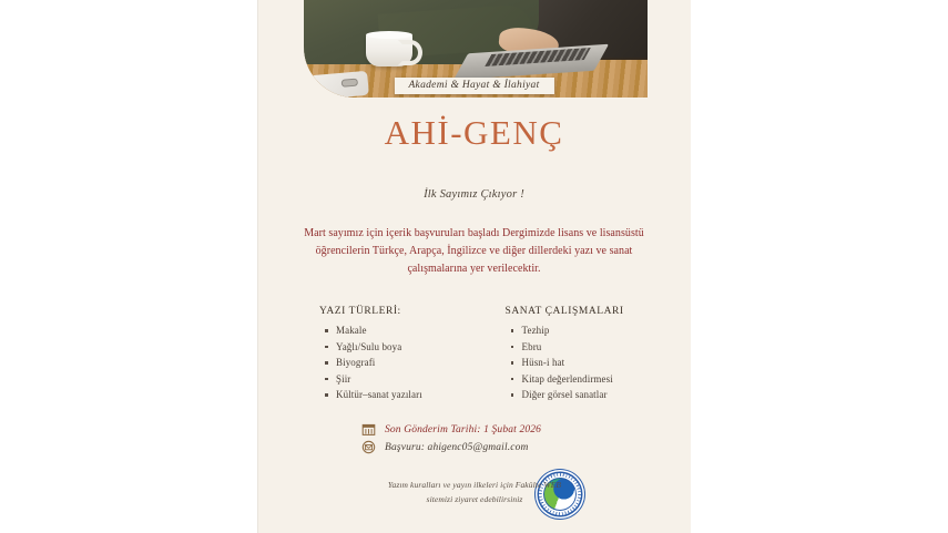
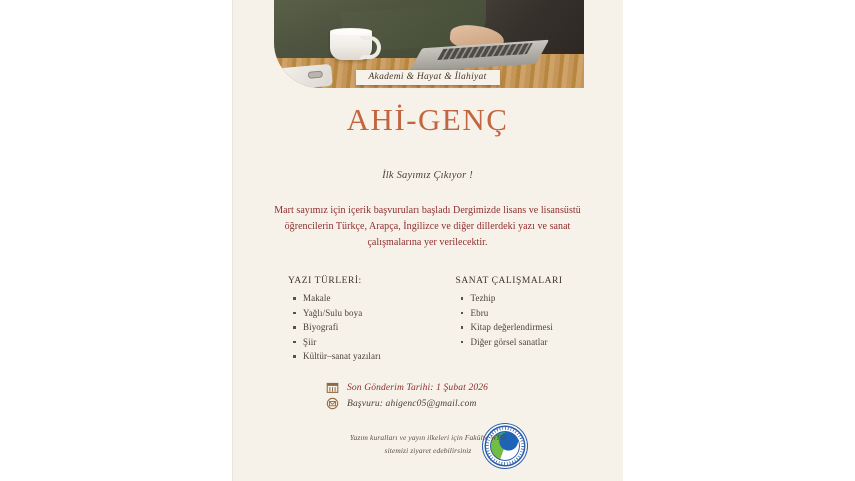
  Akademi & Hayat & İlahiyat
  AHİ-GENÇ
  İlk Sayımız Çıkıyor !
  Mart sayımız için içerik başvuruları başladı Dergimizde lisans ve lisansüstü öğrencilerin Türkçe, Arapça, İngilizce ve diğer dillerdeki yazı ve sanat çalışmalarına yer verilecektir.
  YAZI TÜRLERİ:
  Makale
  Yağlı/Sulu boya
  Biyografi
  Şiir
  Kültür–sanat yazıları
  SANAT ÇALIŞMALARI
  Tezhip
  Ebru
- Hüsn-i hat
  Kitap değerlendirmesi
  Diğer görsel sanatlar
  Son Gönderim Tarihi: 1 Şubat 2026
  Başvuru: ahigenc05@gmail.com
  Yazım kuralları ve yayın ilkeleri için Fakülte WEB
  sitemizi ziyaret edebilirsiniz
